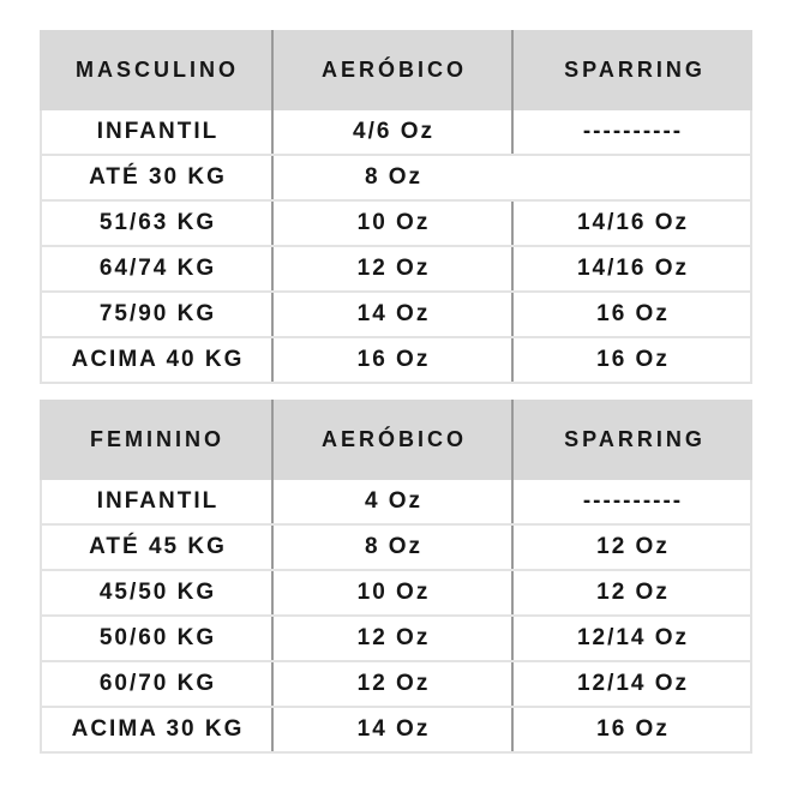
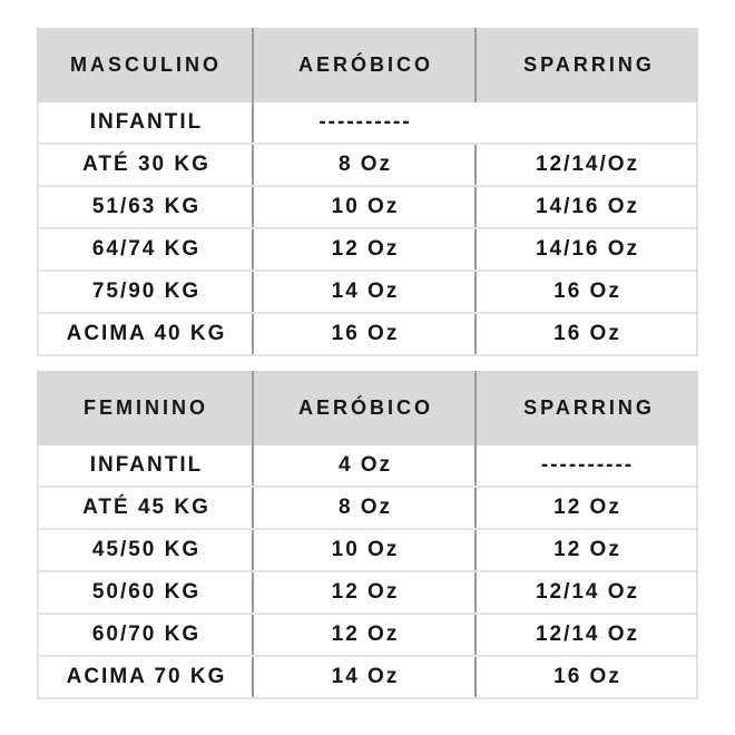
  MASCULINO
  AERÓBICO
  SPARRING
  INFANTIL
- 4/6 Oz
  ----------
  ATÉ 30 KG
  8 Oz
+ 12/14/Oz
  51/63 KG
  10 Oz
  14/16 Oz
  64/74 KG
  12 Oz
  14/16 Oz
  75/90 KG
  14 Oz
  16 Oz
  ACIMA 40 KG
  16 Oz
  16 Oz
  FEMININO
  AERÓBICO
  SPARRING
  INFANTIL
  4 Oz
  ----------
  ATÉ 45 KG
  8 Oz
  12 Oz
  45/50 KG
  10 Oz
  12 Oz
  50/60 KG
  12 Oz
  12/14 Oz
  60/70 KG
  12 Oz
  12/14 Oz
- ACIMA 30 KG
+ ACIMA 70 KG
  14 Oz
  16 Oz
